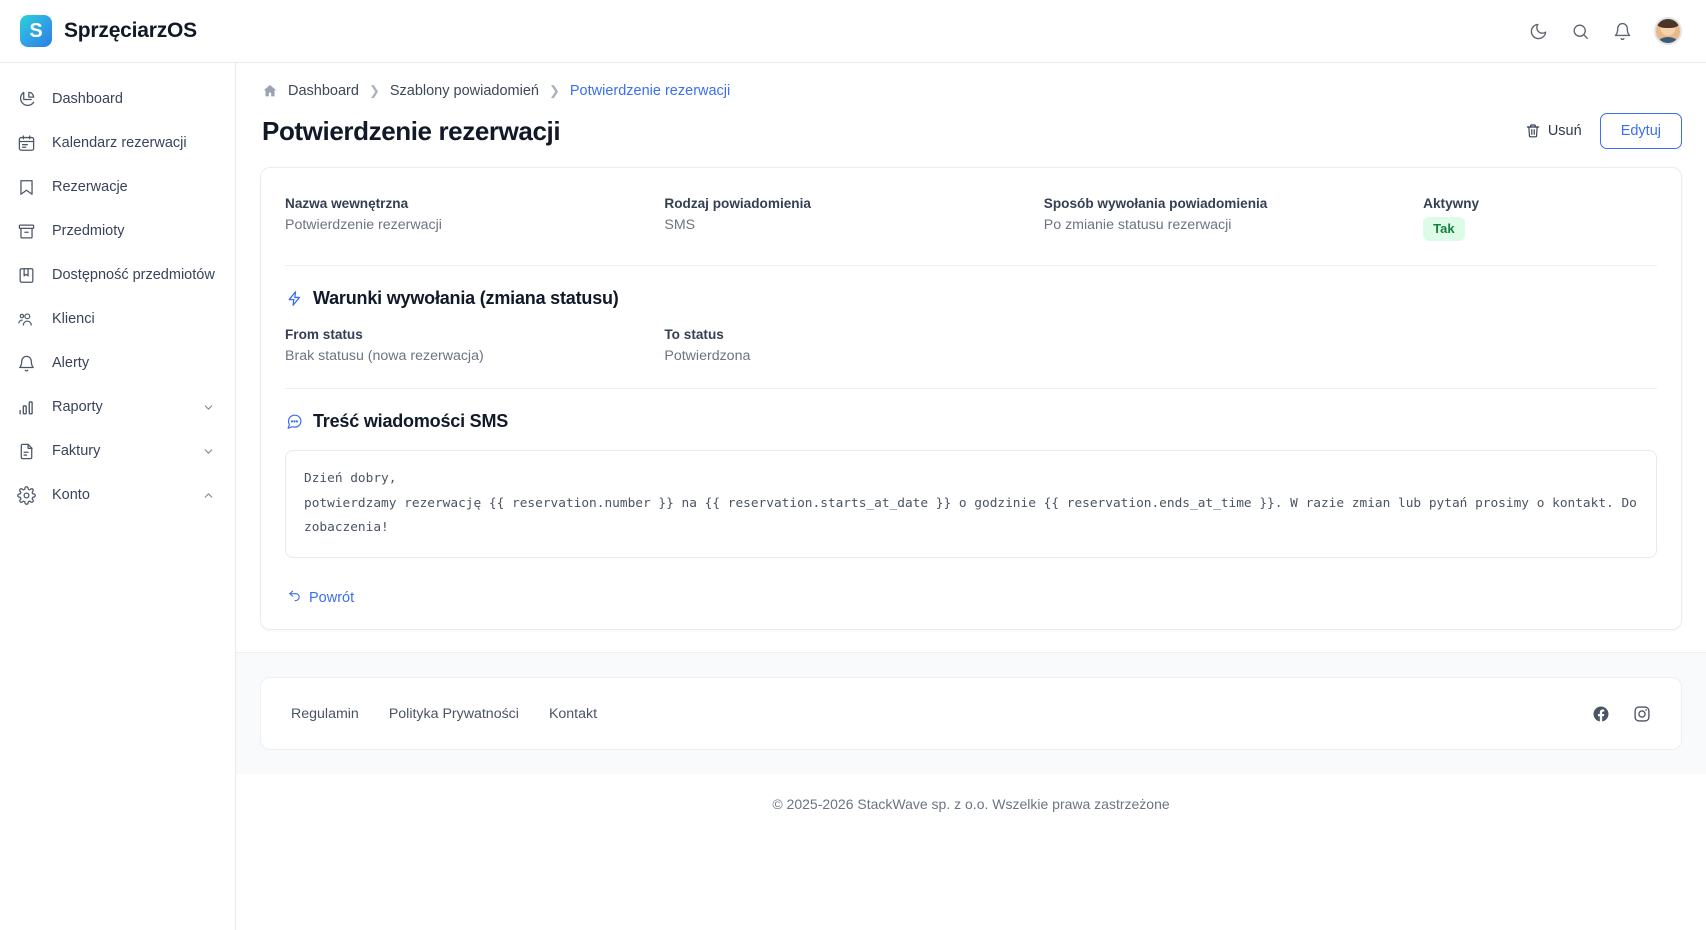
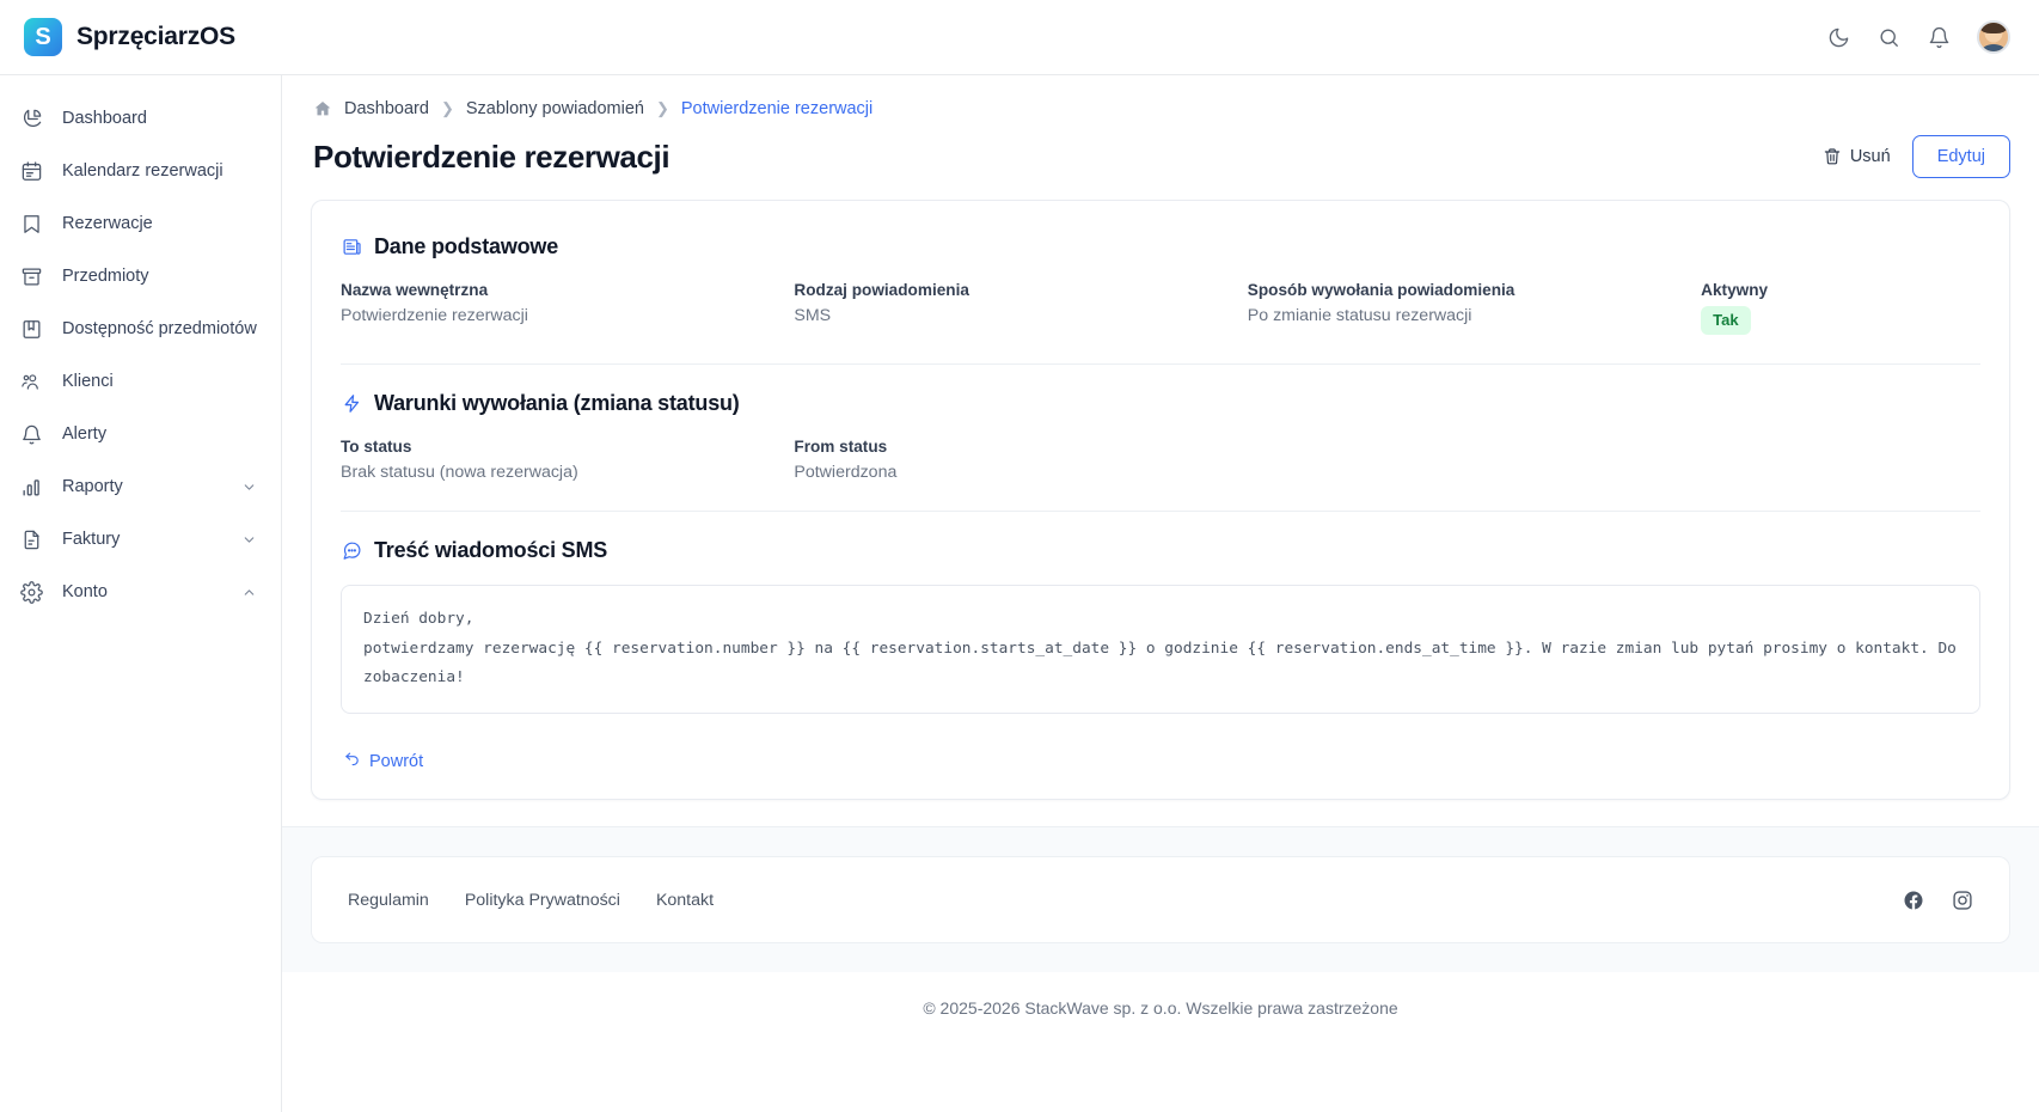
  S
  SprzęciarzOS
  Dashboard
  Kalendarz rezerwacji
  Rezerwacje
  Przedmioty
  Dostępność przedmiotów
  Klienci
  Alerty
  Raporty
  Faktury
  Konto
  Dashboard
  ❯
  Szablony powiadomień
  ❯
  Potwierdzenie rezerwacji
  Potwierdzenie rezerwacji
  Usuń
  Edytuj
+ Dane podstawowe
  Nazwa wewnętrzna
  Potwierdzenie rezerwacji
  Rodzaj powiadomienia
  SMS
  Sposób wywołania powiadomienia
  Po zmianie statusu rezerwacji
  Aktywny
  Tak
  Warunki wywołania (zmiana statusu)
- From status
+ To status
  Brak statusu (nowa rezerwacja)
- To status
+ From status
  Potwierdzona
  Treść wiadomości SMS
  Dzień dobry,
  potwierdzamy rezerwację {{ reservation.number }} na {{ reservation.starts_at_date }} o godzinie {{ reservation.ends_at_time }}. W razie zmian lub pytań prosimy o kontakt. Do zobaczenia!
  Powrót
  Regulamin
  Polityka Prywatności
  Kontakt
  © 2025-2026 StackWave sp. z o.o. Wszelkie prawa zastrzeżone
